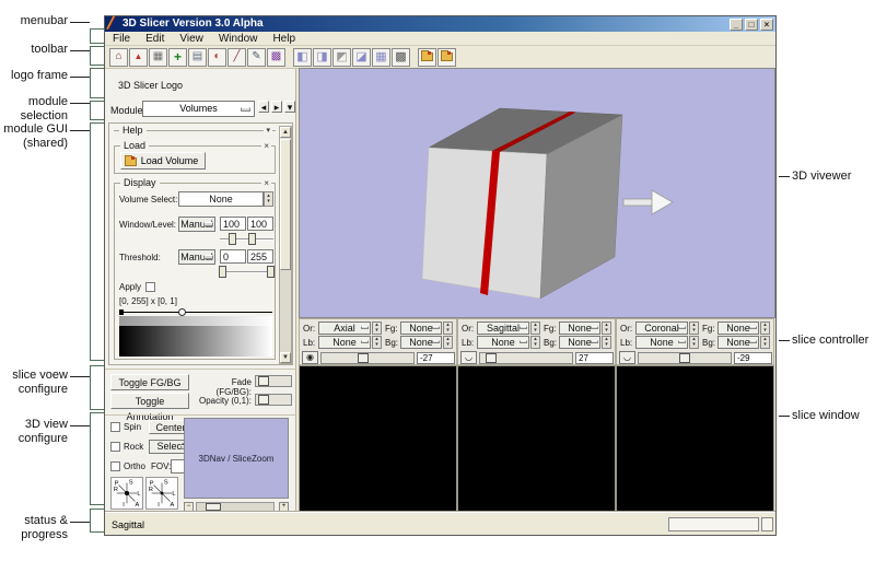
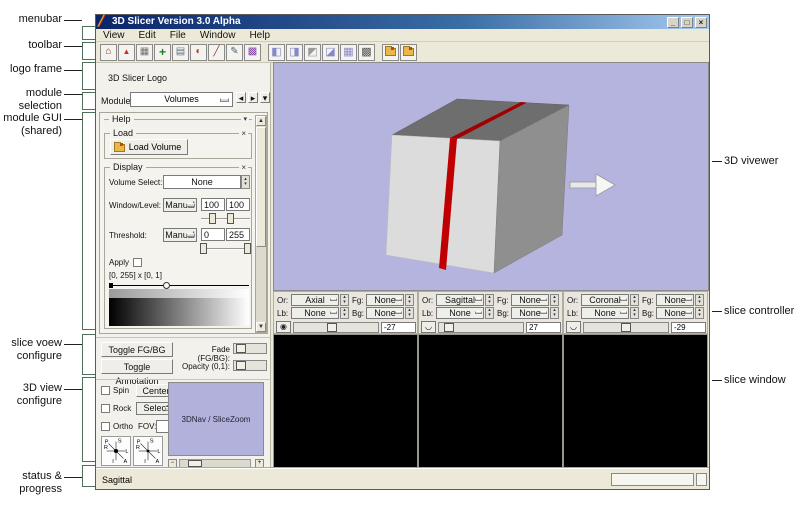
  menubar
  toolbar
  logo frame
  module selection
  module GUI
  (shared)
  slice voew
  configure
  3D view
  configure
  status &
  progress
  3D vivewer
  slice controller
  slice window
  ╱
  3D Slicer Version 3.0 Alpha
  _
  □
  ×
- File
+ View
  Edit
- View
+ File
  Window
  Help
  ⌂
  ▲
  ▦
  +
  ▤
  ◐
  ╱
  ✎
  ▩
  ◧
  ◨
  ◩
  ◪
  ▦
  ▩
  3D Slicer Logo
  Module
  Volumes
  ◂
  ▸
  ▾
  Help
  Load
  ×
  Load Volume
  Display
  ×
  Volume Select:
  None
  Window/Level:
  100
  100
  Threshold:
  0
  255
  Apply
  [0, 255] x [0, 1]
  Toggle FG/BG
  Toggle Annotation
  Fade (FG/BG):
  Opacity (0,1):
  Spin
  Cente
  Rock
  Selec
  Ortho
  FOV
  3DNav / SliceZoom
  Or:
  Axial
  Fg:
  None
  Lb:
  None
  Bg:
  None
  ◉
  -27
  Or:
  Sagittal
  Fg:
  None
  Lb:
  None
  Bg:
  None
  ◡
  27
  Or:
  Corona
  Fg:
  None
  Lb:
  None
  Bg:
  None
  ◡
  -29
  Sagittal
